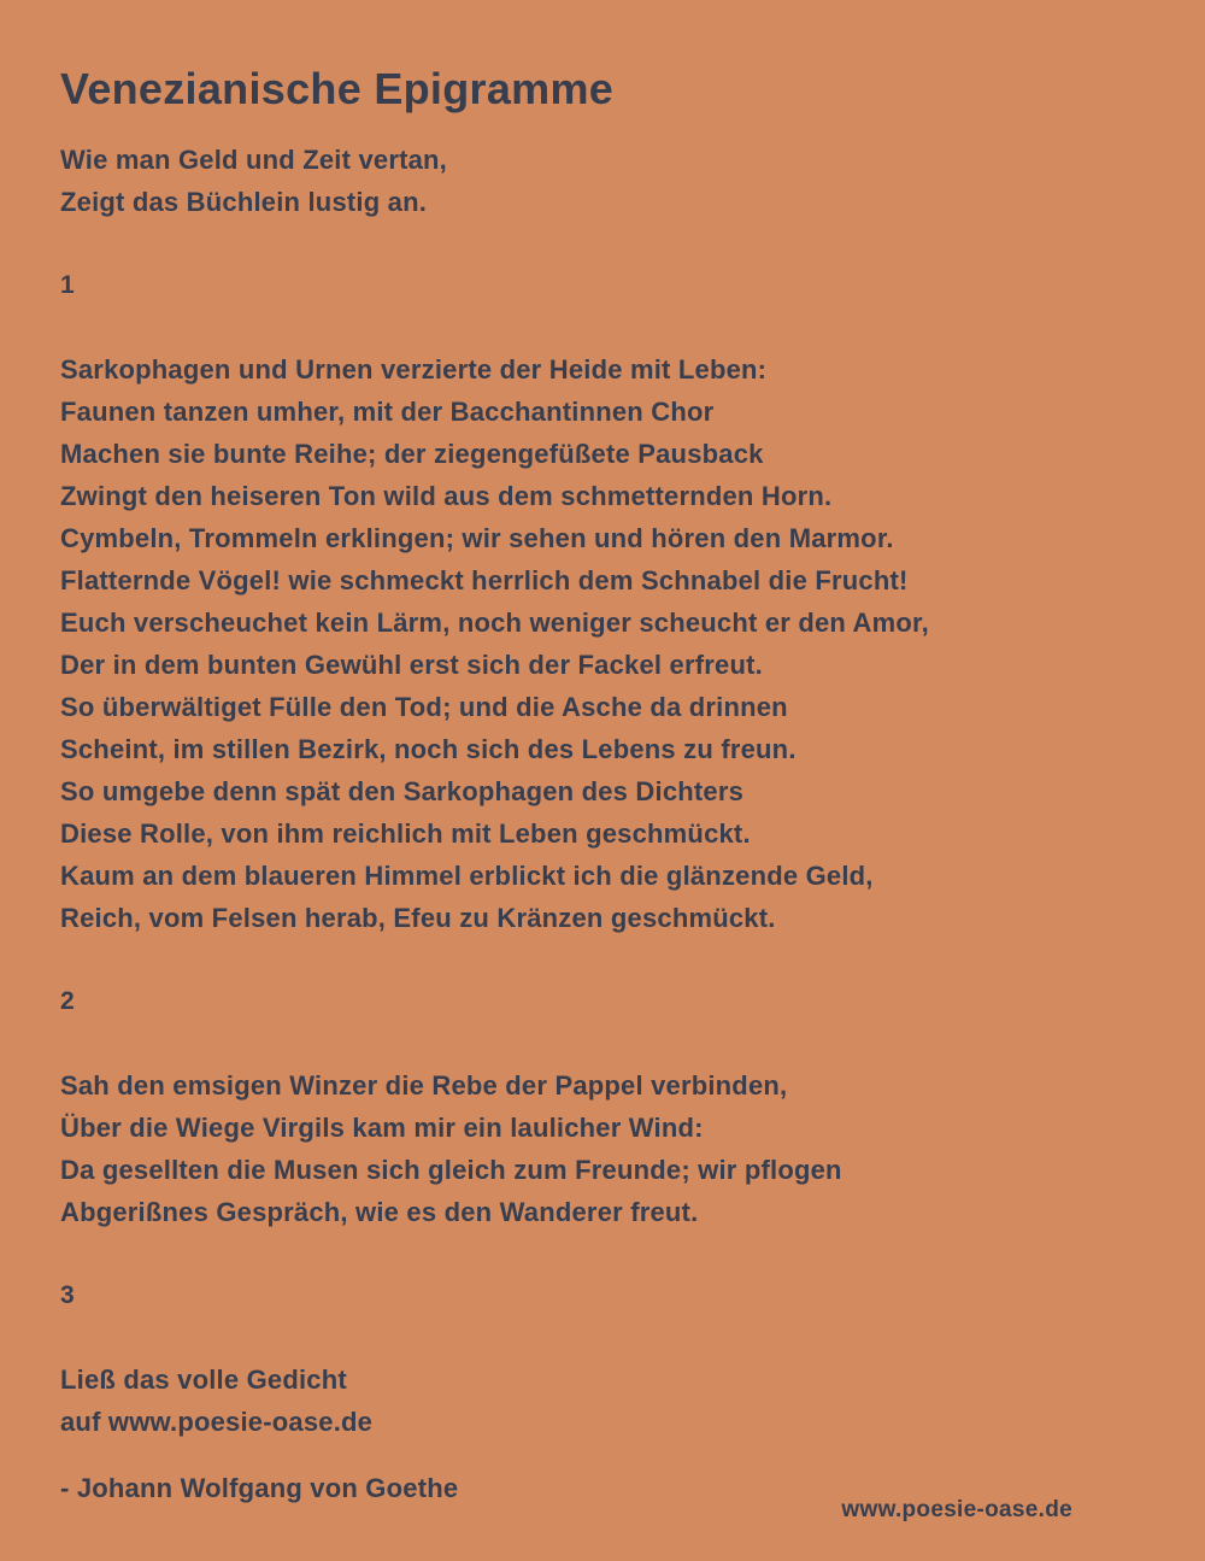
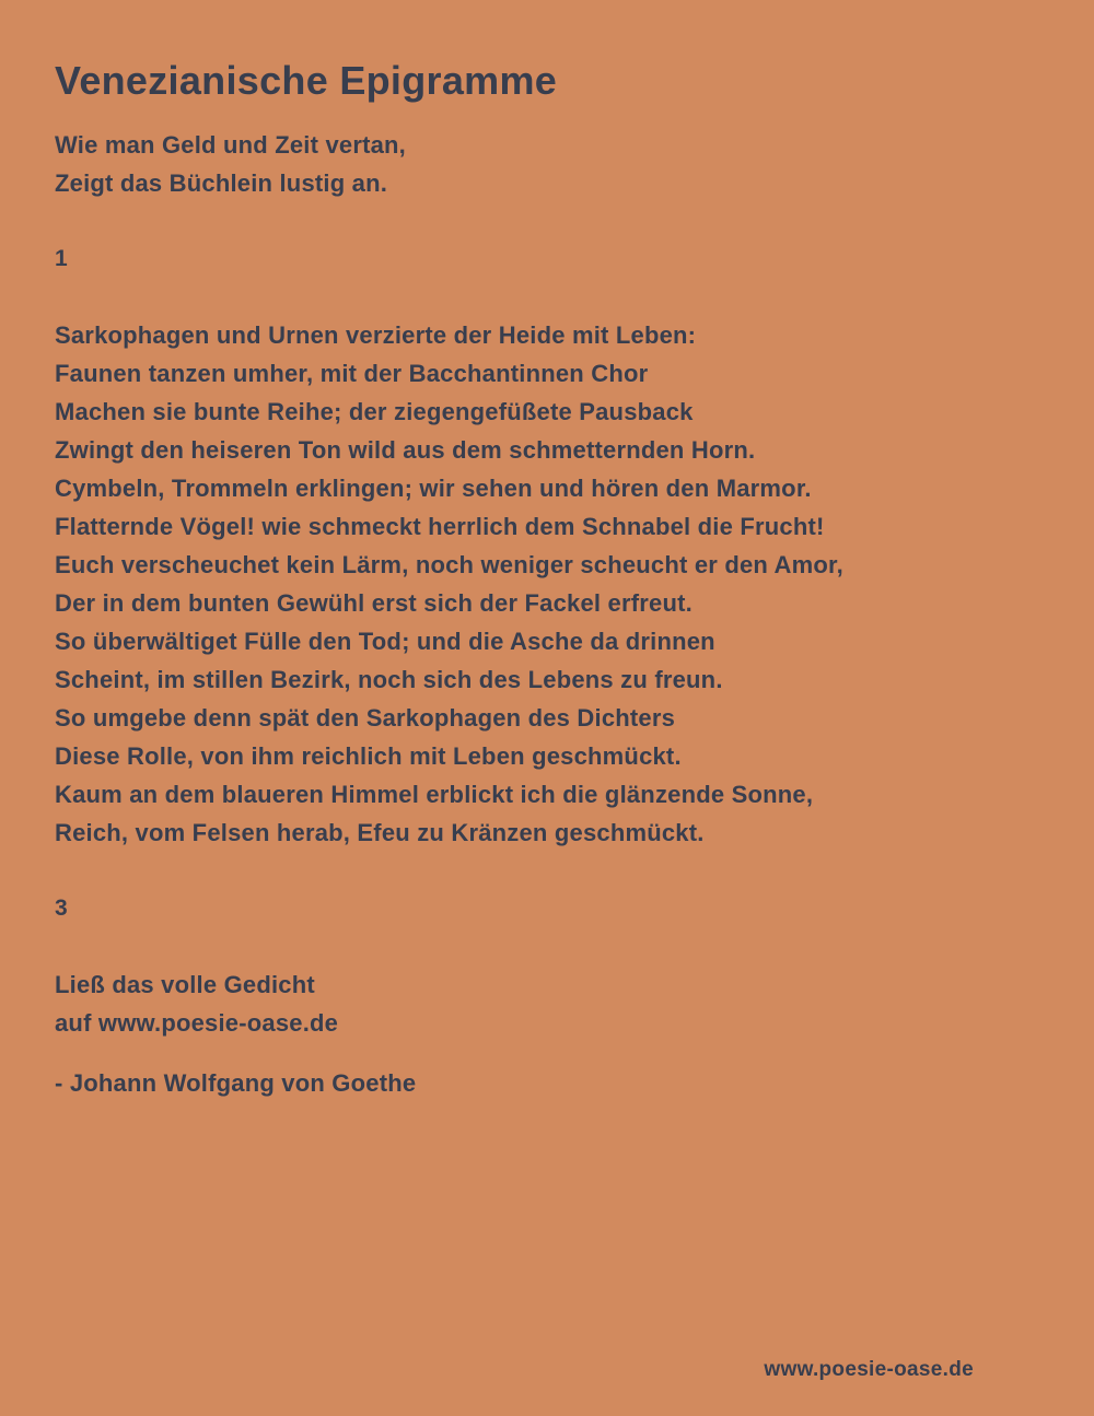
  Venezianische Epigramme
  Wie man Geld und Zeit vertan,
  Zeigt das Büchlein lustig an.
  1
  Sarkophagen und Urnen verzierte der Heide mit Leben:
  Faunen tanzen umher, mit der Bacchantinnen Chor
  Machen sie bunte Reihe; der ziegengefüßete Pausback
  Zwingt den heiseren Ton wild aus dem schmetternden Horn.
  Cymbeln, Trommeln erklingen; wir sehen und hören den Marmor.
  Flatternde Vögel! wie schmeckt herrlich dem Schnabel die Frucht!
  Euch verscheuchet kein Lärm, noch weniger scheucht er den Amor,
  Der in dem bunten Gewühl erst sich der Fackel erfreut.
  So überwältiget Fülle den Tod; und die Asche da drinnen
  Scheint, im stillen Bezirk, noch sich des Lebens zu freun.
  So umgebe denn spät den Sarkophagen des Dichters
  Diese Rolle, von ihm reichlich mit Leben geschmückt.
- Kaum an dem blaueren Himmel erblickt ich die glänzende Geld,
+ Kaum an dem blaueren Himmel erblickt ich die glänzende Sonne,
  Reich, vom Felsen herab, Efeu zu Kränzen geschmückt.
- 2
- Sah den emsigen Winzer die Rebe der Pappel verbinden,
- Über die Wiege Virgils kam mir ein laulicher Wind:
- Da gesellten die Musen sich gleich zum Freunde; wir pflogen
- Abgerißnes Gespräch, wie es den Wanderer freut.
  3
  Ließ das volle Gedicht
  auf www.poesie-oase.de
  - Johann Wolfgang von Goethe
  www.poesie-oase.de
